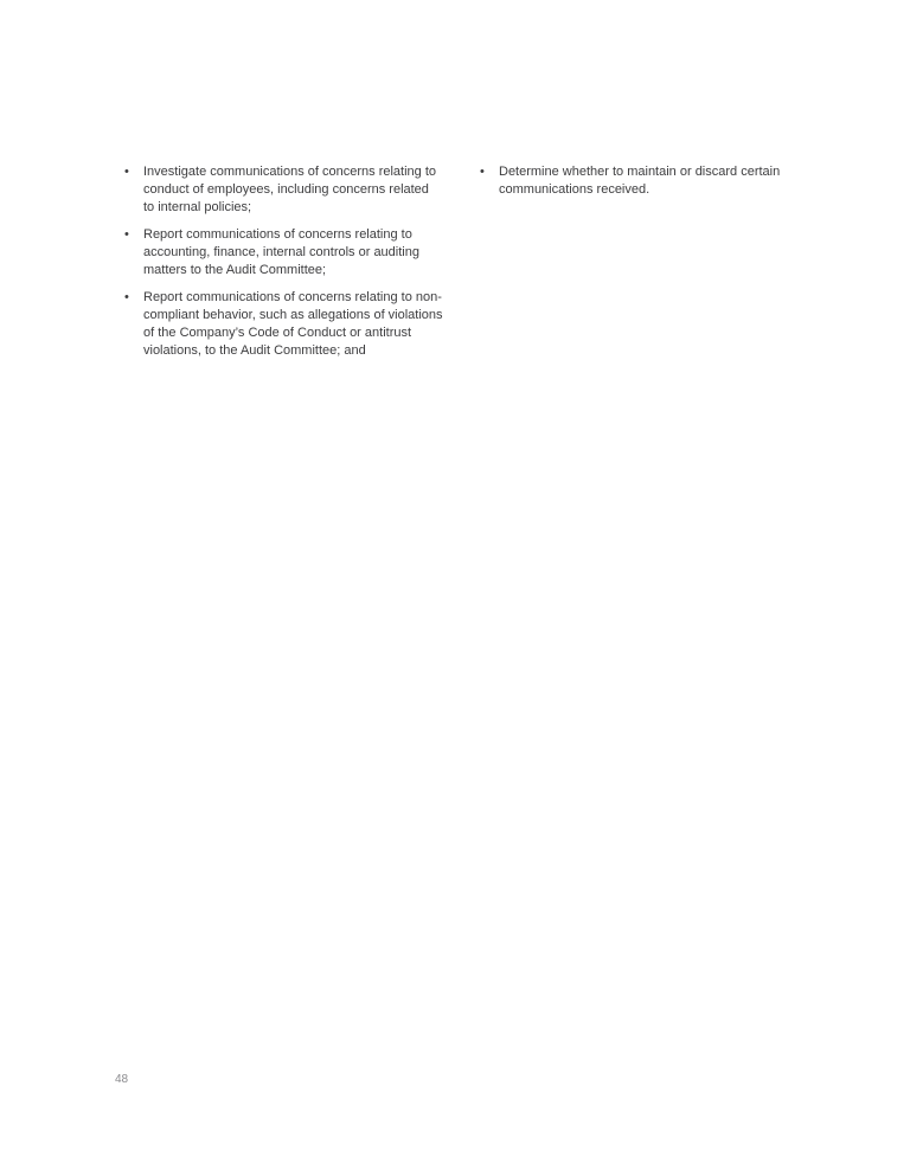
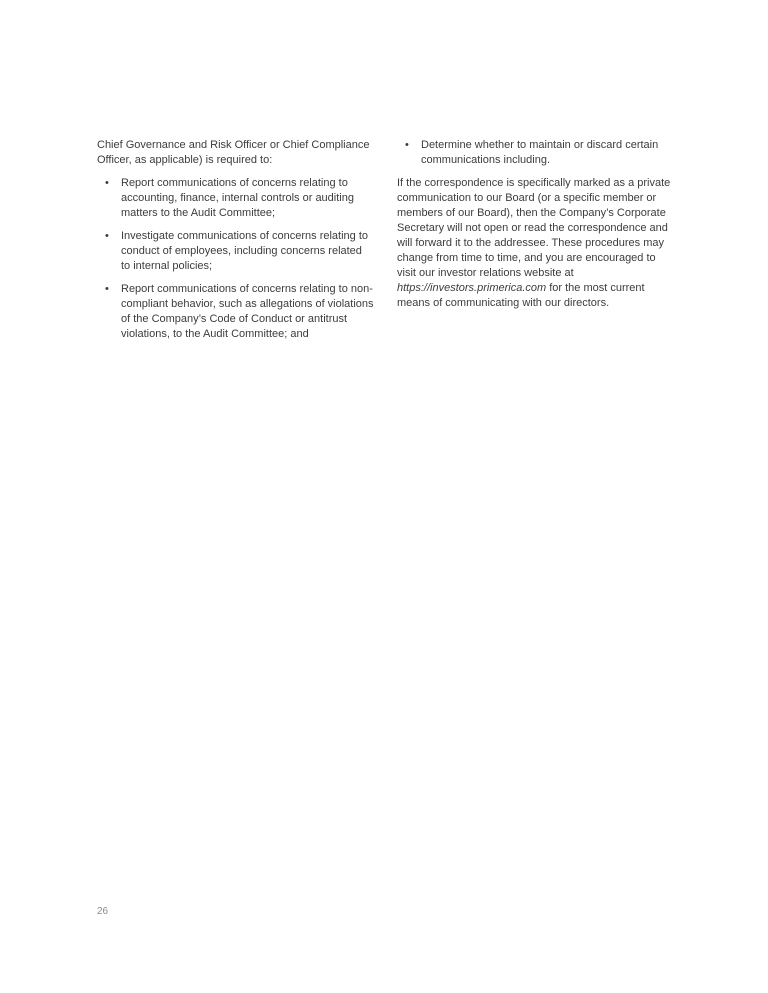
+ Chief Governance and Risk Officer or Chief Compliance Officer, as applicable) is required to:
  •
- Investigate communications of concerns relating to conduct of employees, including concerns related to internal policies;
+ Report communications of concerns relating to accounting, finance, internal controls or auditing matters to the Audit Committee;
  •
- Report communications of concerns relating to accounting, finance, internal controls or auditing matters to the Audit Committee;
+ Investigate communications of concerns relating to conduct of employees, including concerns related to internal policies;
  •
  Report communications of concerns relating to non-compliant behavior, such as allegations of violations of the Company’s Code of Conduct or antitrust violations, to the Audit Committee; and
  •
- Determine whether to maintain or discard certain communications received.
+ Determine whether to maintain or discard certain communications including.
+ If the correspondence is specifically marked as a private communication to our Board (or a specific member or members of our Board), then the Company’s Corporate Secretary will not open or read the correspondence and will forward it to the addressee. These procedures may change from time to time, and you are encouraged to visit our investor relations website at https://investors.primerica.com for the most current means of communicating with our directors.
- 48
+ 26
